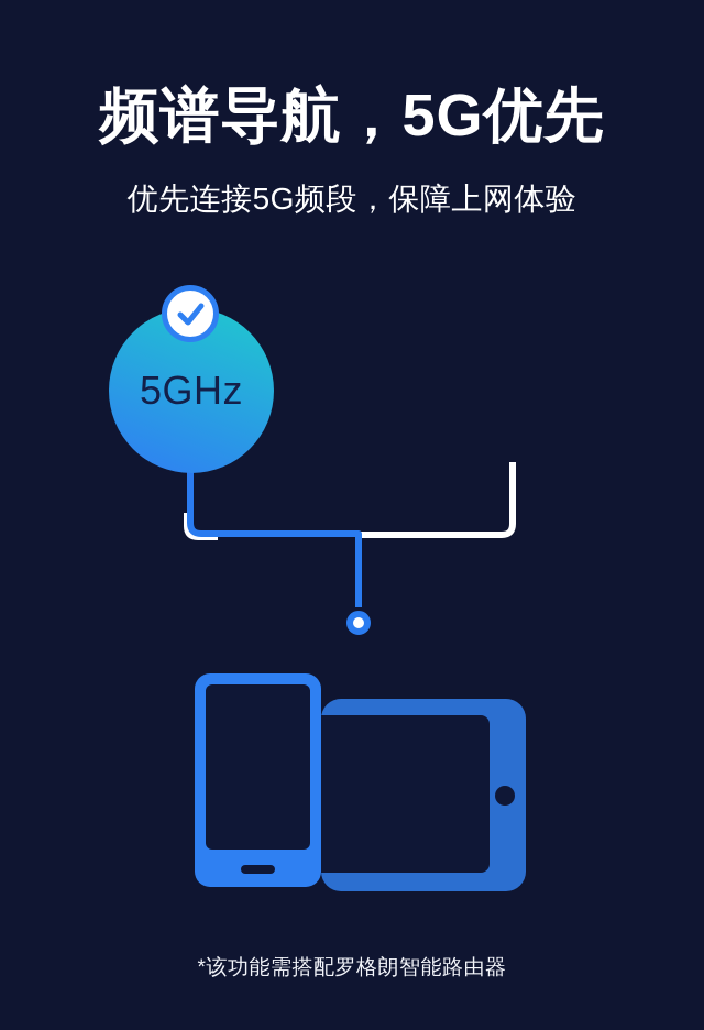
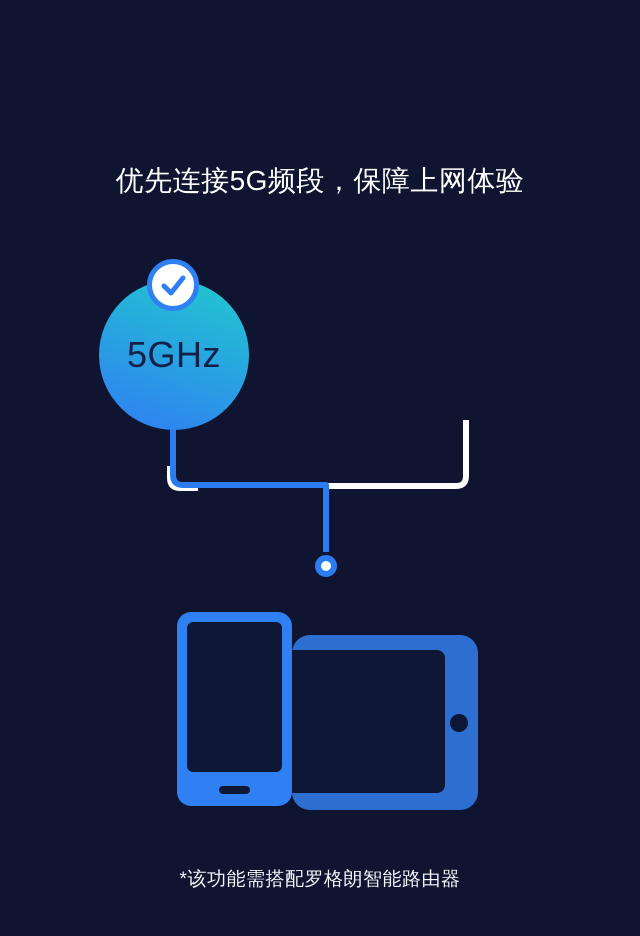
- 频谱导航，5G优先
  优先连接5G频段，保障上网体验
  5GHz
  *该功能需搭配罗格朗智能路由器
